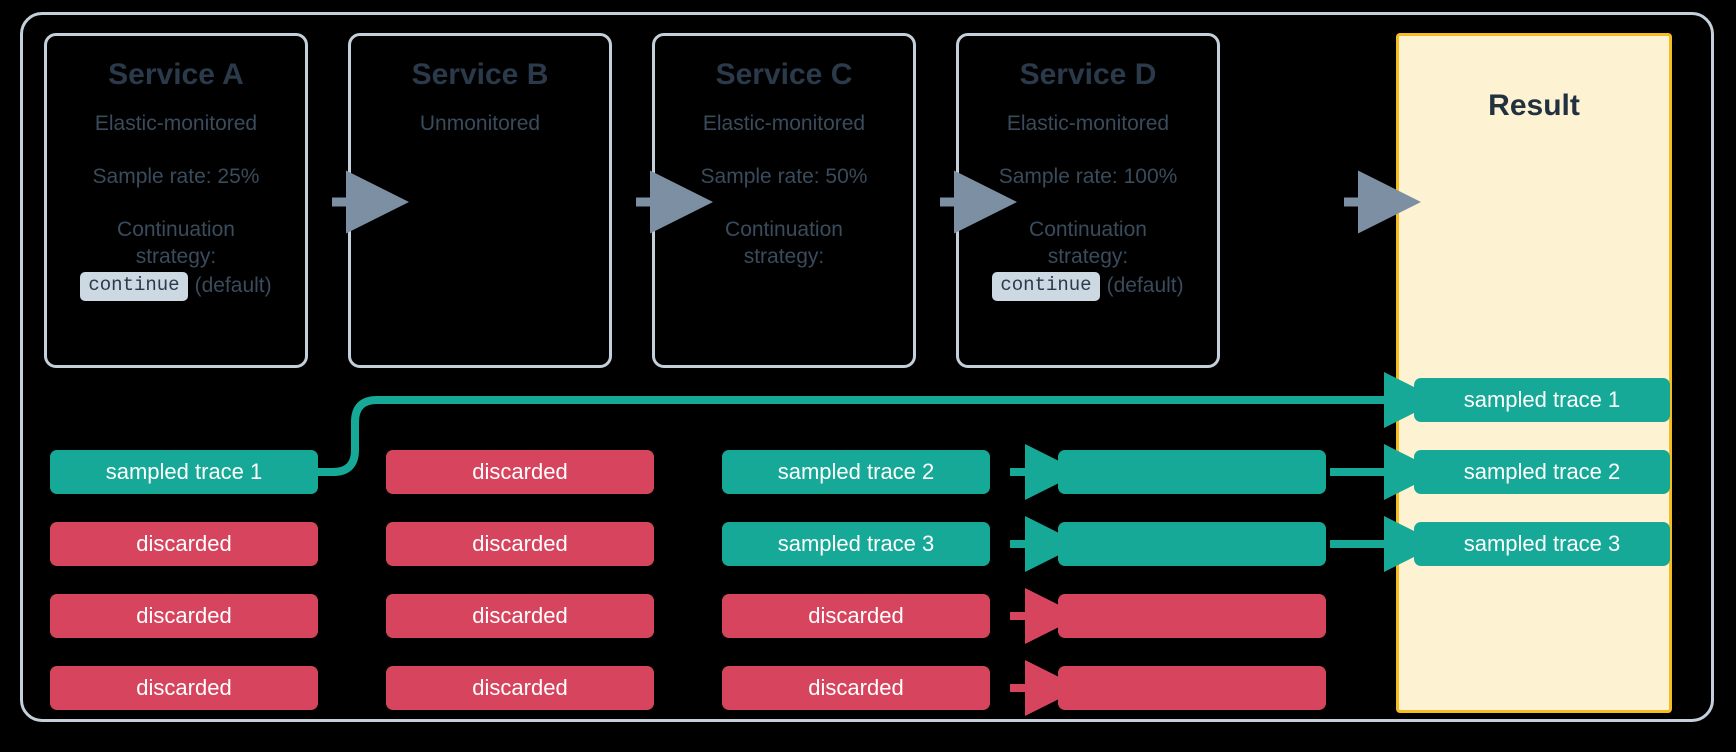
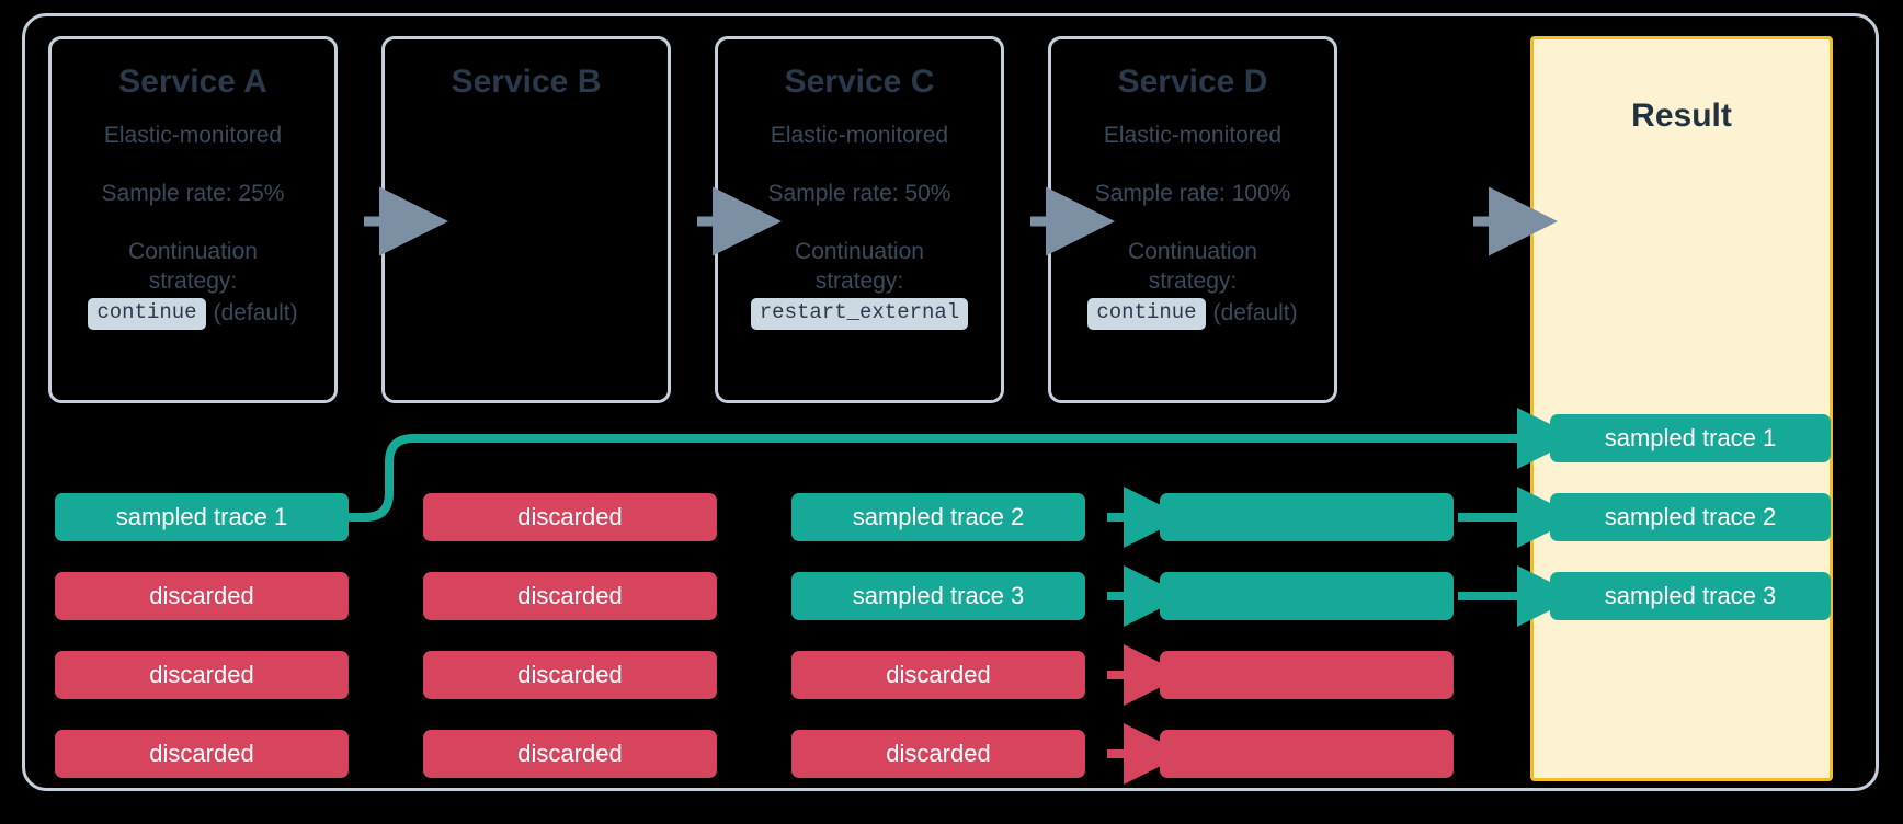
  Service A
  Elastic-monitored
  Sample rate: 25%
  Continuation
  strategy:
  continue
  (default)
  Service B
- Unmonitored
  Service C
  Elastic-monitored
  Sample rate: 50%
  Continuation
  strategy:
+ restart_external
  Service D
  Elastic-monitored
  Sample rate: 100%
  Continuation
  strategy:
  continue
  (default)
  Result
  sampled trace 1
  discarded
  discarded
  discarded
  discarded
  discarded
  discarded
  discarded
  sampled trace 2
  sampled trace 3
  discarded
  discarded
  sampled trace 1
  sampled trace 2
  sampled trace 3
